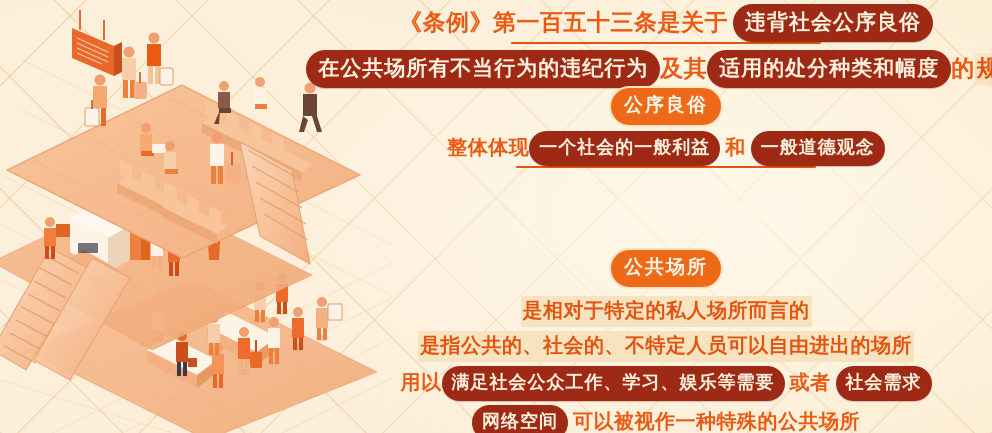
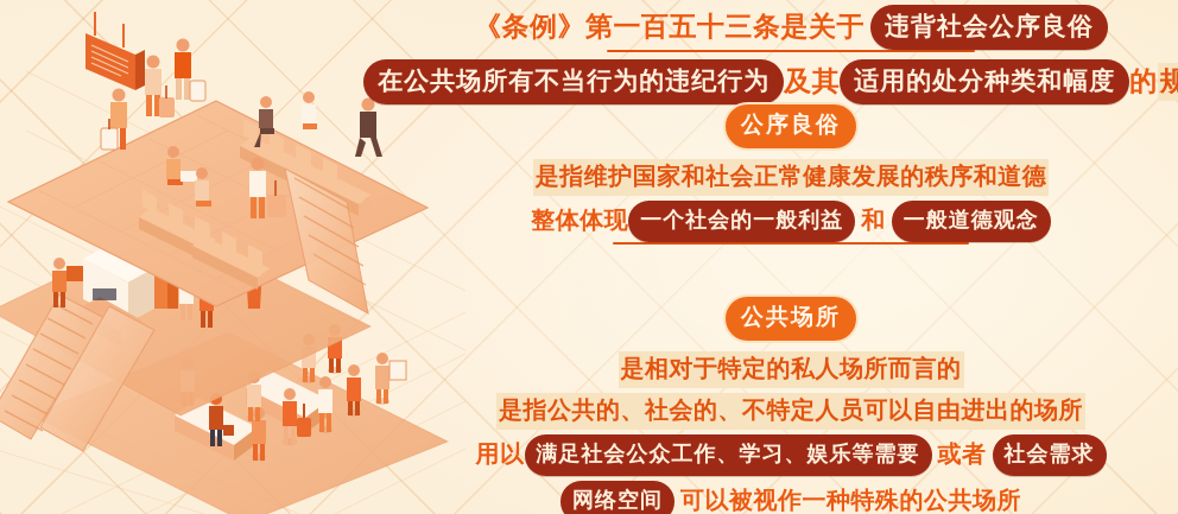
  《条例》第一百五十三条是关于
  违背社会公序良俗
  在公共场所有不当行为的违纪行为
  及其
  适用的处分种类和幅度
  的
  公序良俗
+ 是指维护国家和社会正常健康发展的秩序和道德
  整体体现
  一个社会的一般利益
  和
  一般道德观念
  公共场所
  是相对于特定的私人场所而言的
  是指公共的、社会的、不特定人员可以自由进出的场所
  用以
  满足社会公众工作、学习、娱乐等需要
  或者
  社会需求
  网络空间
  可以被视作一种特殊的公共场所
